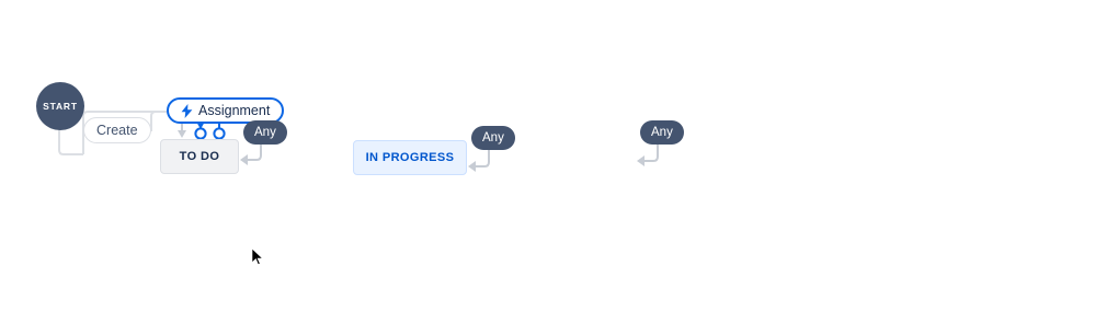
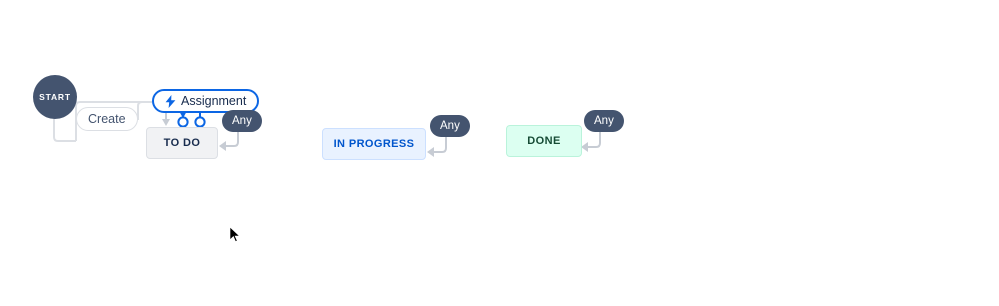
  START
  Create
  Assignment
  TO DO
  IN PROGRESS
+ DONE
  Any
  Any
  Any
